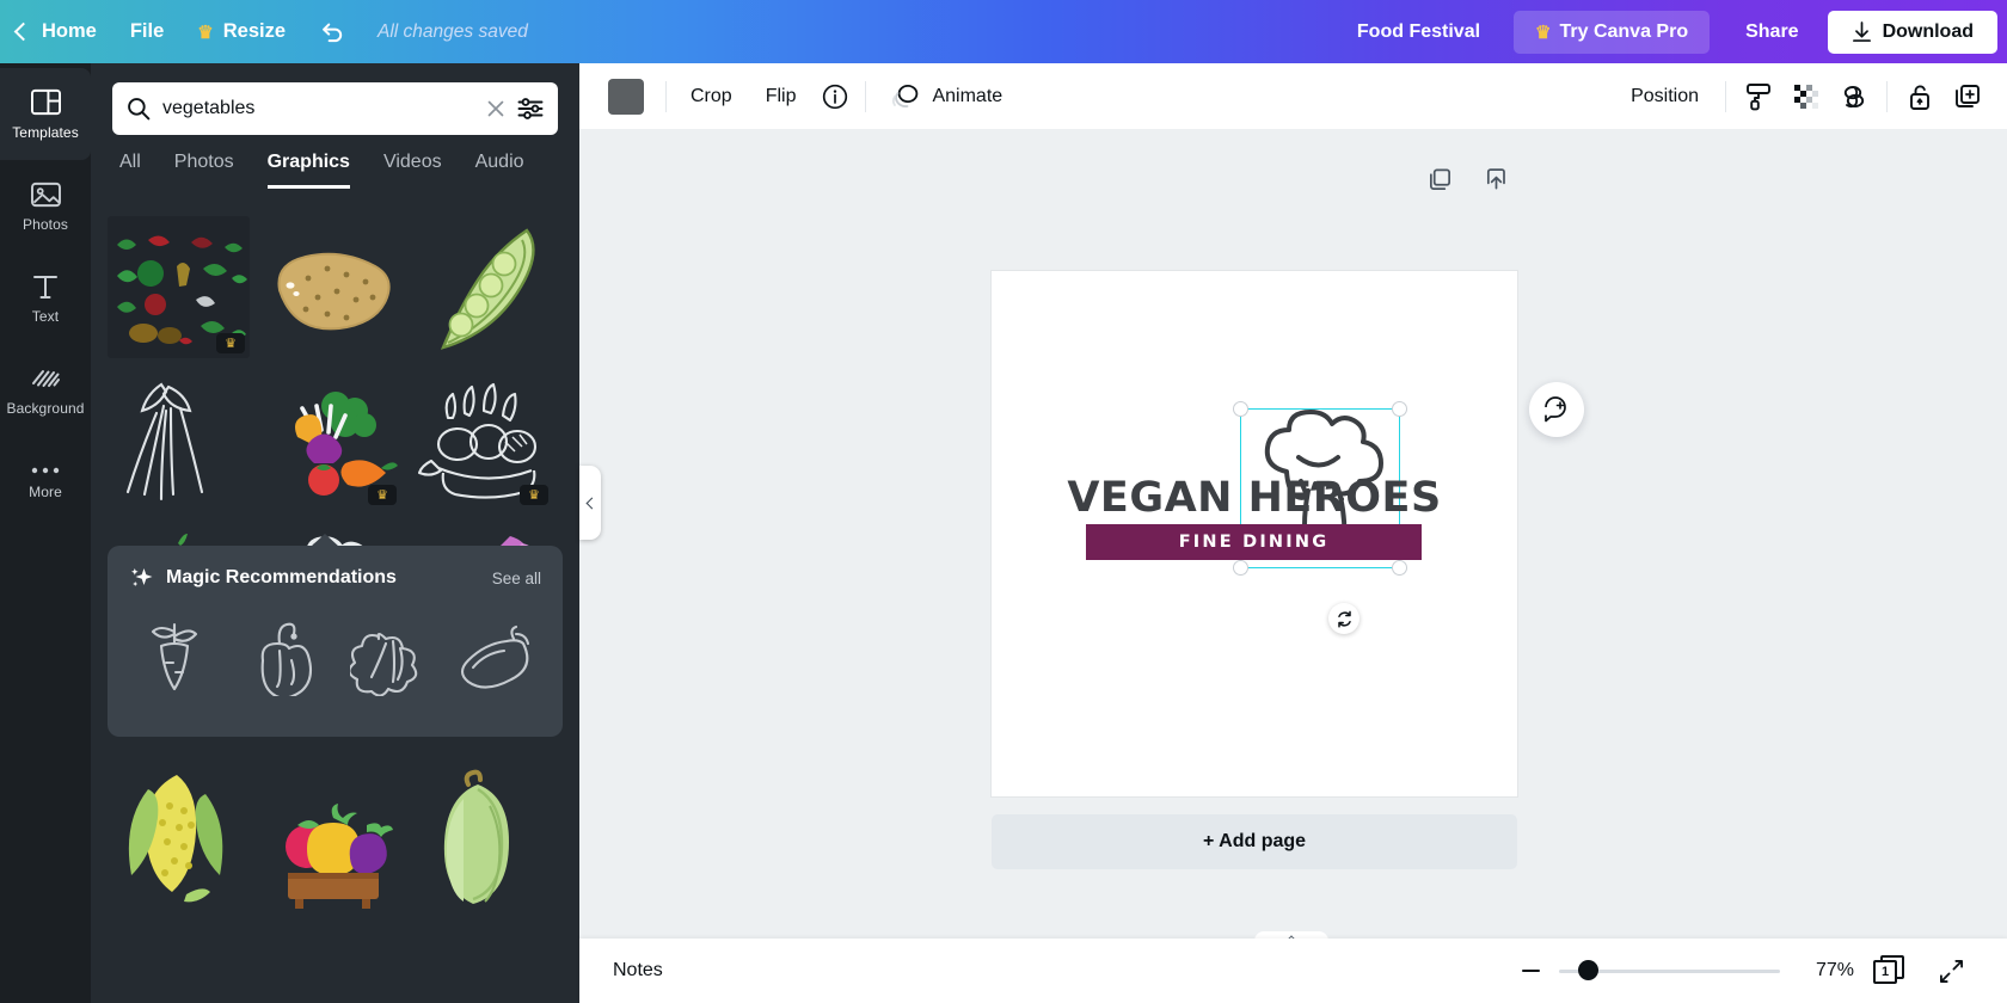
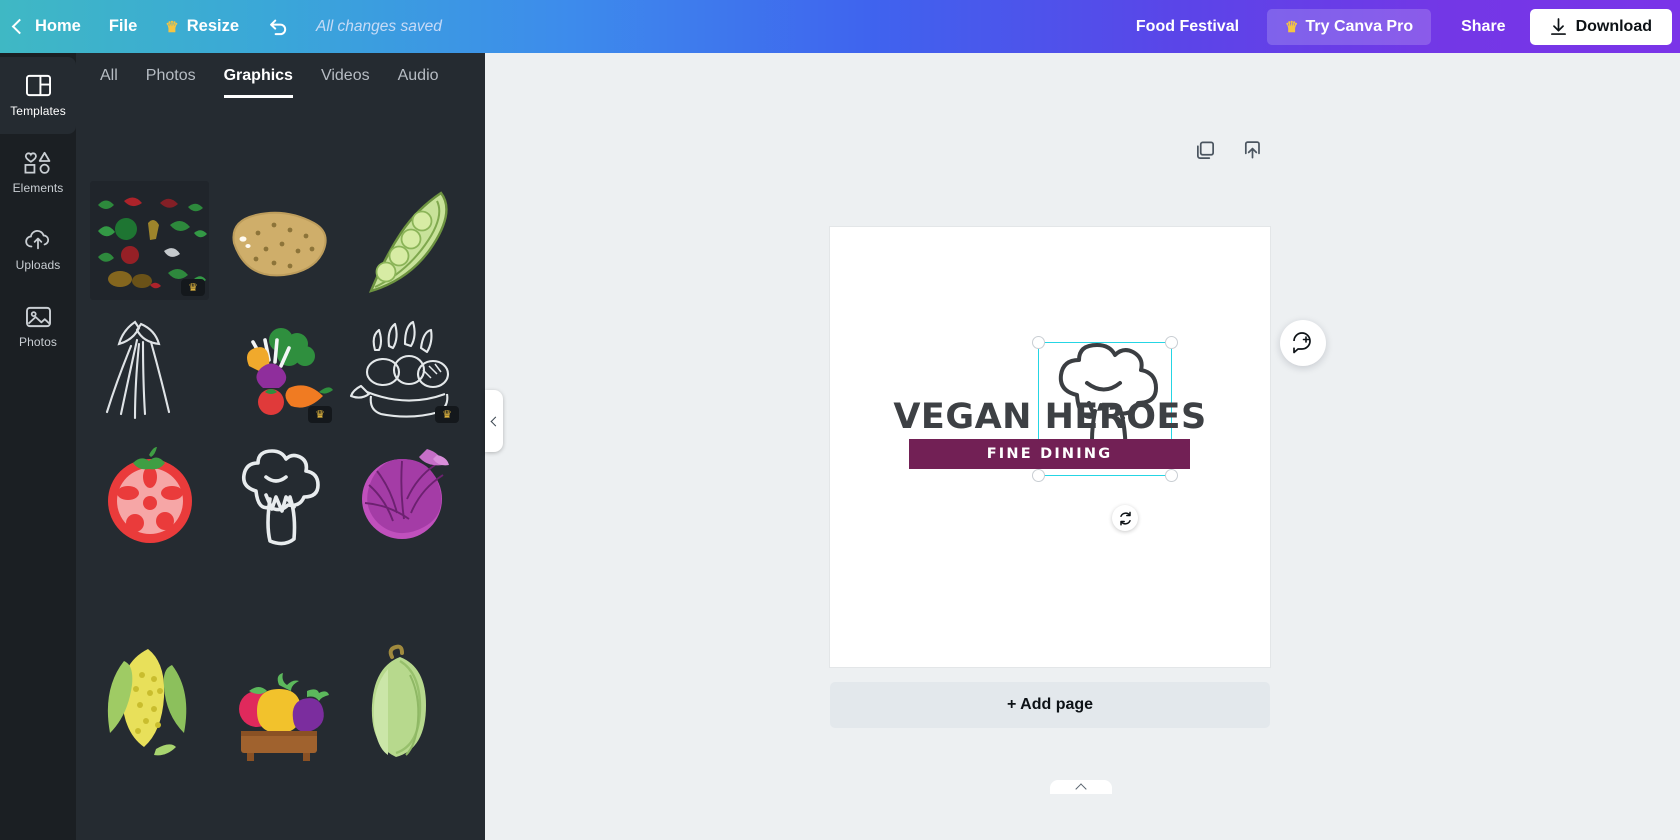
  Home
  File
  ♛
  Resize
  All changes saved
  Food Festival
  ♛
  Try Canva Pro
  Share
  Download
  Templates
+ Elements
+ Uploads
  Photos
- Text
- Background
- More
- vegetables
  All
  Photos
  Graphics
  Videos
  Audio
  ♛
  ♛
  ♛
- Magic Recommendations
- See all
- Crop
- Flip
- Animate
- Position
  VEGAN HEROES
  FINE DINING
  + Add page
- Notes
- 77%
- 1
